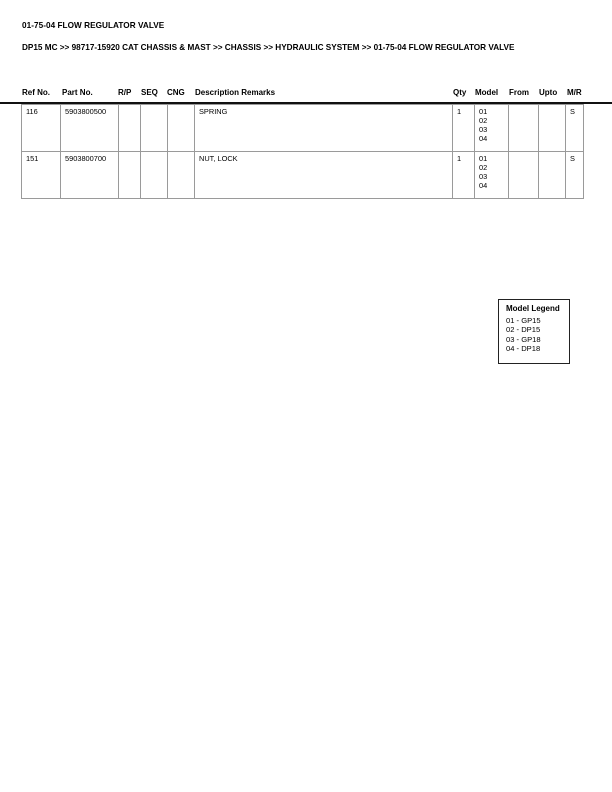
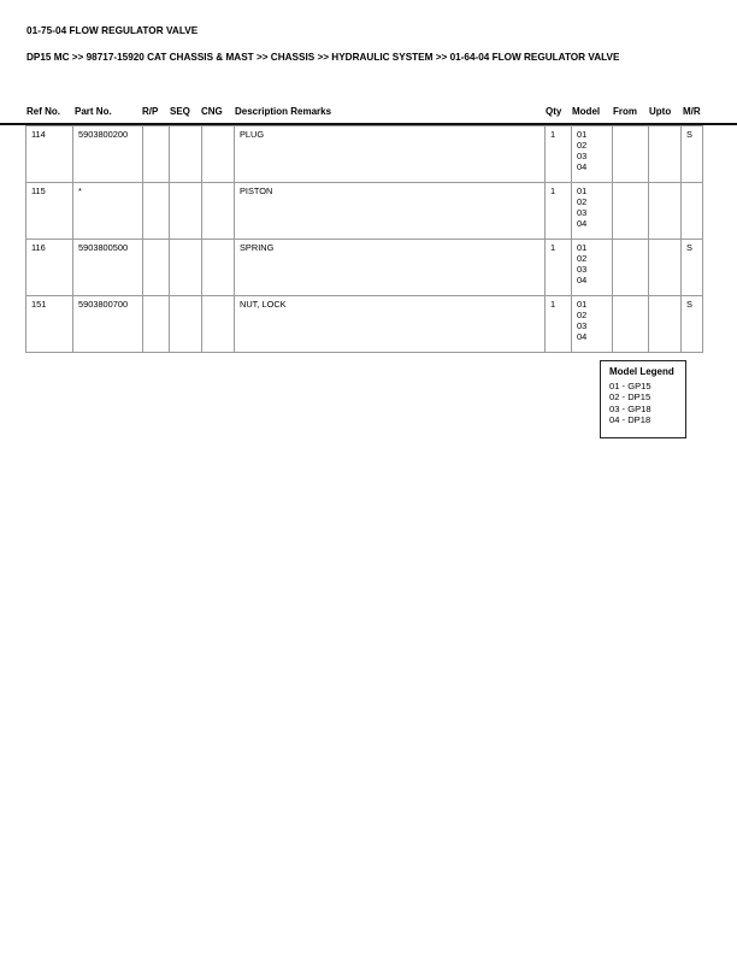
  01-75-04 FLOW REGULATOR VALVE
- DP15 MC >> 98717-15920 CAT CHASSIS & MAST >> CHASSIS >> HYDRAULIC SYSTEM >> 01-75-04 FLOW REGULATOR VALVE
+ DP15 MC >> 98717-15920 CAT CHASSIS & MAST >> CHASSIS >> HYDRAULIC SYSTEM >> 01-64-04 FLOW REGULATOR VALVE
  Ref No.
  Part No.
  R/P
  SEQ
  CNG
  Description Remarks
  Qty
  Model
  From
  Upto
  M/R
+ 114	5903800200				PLUG	1	01 02 03 04			S
+ 115	*				PISTON	1	01 02 03 04
  116	5903800500				SPRING	1	01 02 03 04			S
  151	5903800700				NUT, LOCK	1	01 02 03 04			S
  Model Legend
  01 - GP15
  02 - DP15
  03 - GP18
  04 - DP18
